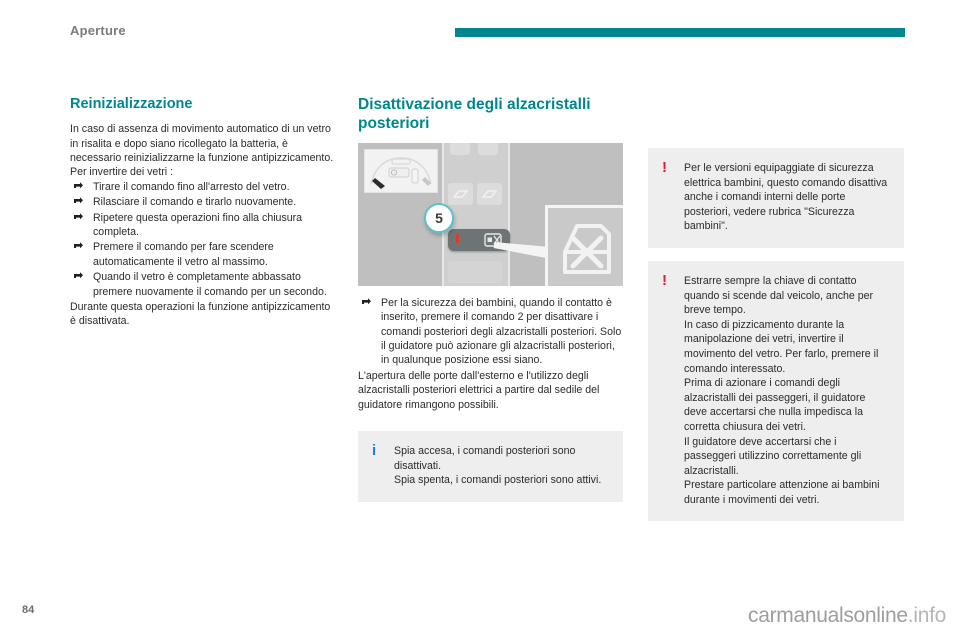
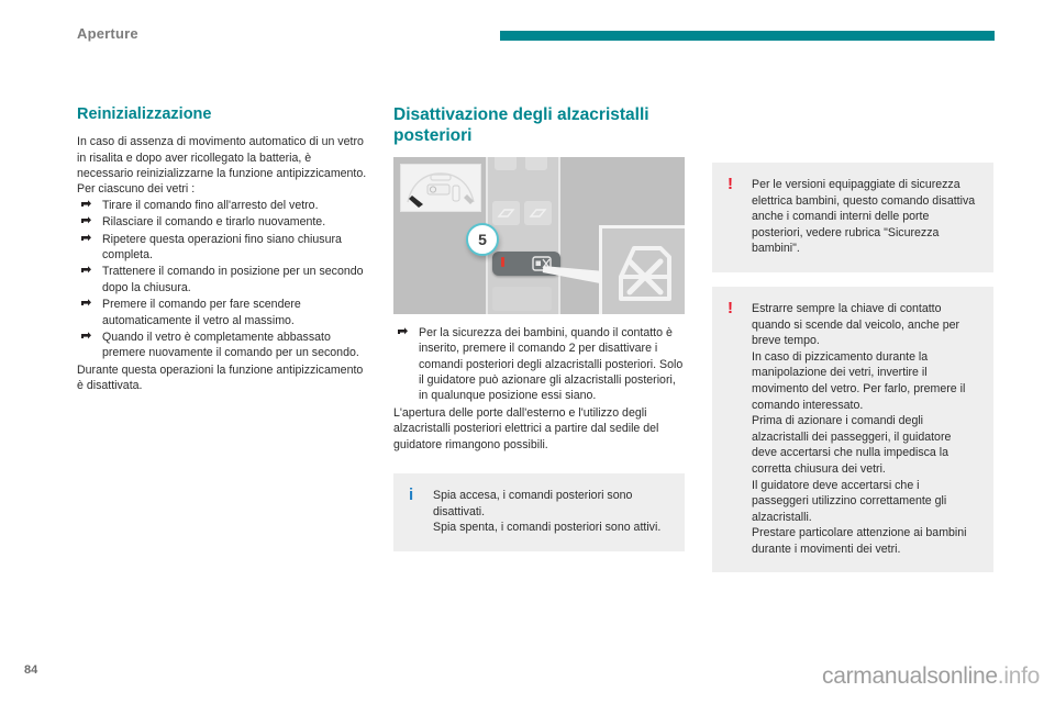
  Aperture
  Reinizializzazione
- In caso di assenza di movimento automatico di un vetro in risalita e dopo siano ricollegato la batteria, è necessario reinizializzarne la funzione antipizzicamento.
+ In caso di assenza di movimento automatico di un vetro in risalita e dopo aver ricollegato la batteria, è necessario reinizializzarne la funzione antipizzicamento.
- Per invertire dei vetri :
+ Per ciascuno dei vetri :
  Tirare il comando fino all'arresto del vetro.
  Rilasciare il comando e tirarlo nuovamente.
- Ripetere questa operazioni fino alla chiusura completa.
+ Ripetere questa operazioni fino siano chiusura completa.
+ Trattenere il comando in posizione per un secondo dopo la chiusura.
  Premere il comando per fare scendere automaticamente il vetro al massimo.
  Quando il vetro è completamente abbassato premere nuovamente il comando per un secondo.
  Durante questa operazioni la funzione antipizzicamento è disattivata.
  Disattivazione degli alzacristalli posteriori
  5
  Per la sicurezza dei bambini, quando il contatto è inserito, premere il comando 2 per disattivare i comandi posteriori degli alzacristalli posteriori. Solo il guidatore può azionare gli alzacristalli posteriori, in qualunque posizione essi siano.
  L'apertura delle porte dall'esterno e l'utilizzo degli alzacristalli posteriori elettrici a partire dal sedile del guidatore rimangono possibili.
  i
  Spia accesa, i comandi posteriori sono disattivati.
  Spia spenta, i comandi posteriori sono attivi.
  !
  Per le versioni equipaggiate di sicurezza elettrica bambini, questo comando disattiva anche i comandi interni delle porte posteriori, vedere rubrica "Sicurezza bambini".
  !
  Estrarre sempre la chiave di contatto quando si scende dal veicolo, anche per breve tempo.
  In caso di pizzicamento durante la manipolazione dei vetri, invertire il movimento del vetro. Per farlo, premere il comando interessato.
  Prima di azionare i comandi degli alzacristalli dei passeggeri, il guidatore deve accertarsi che nulla impedisca la corretta chiusura dei vetri.
  Il guidatore deve accertarsi che i passeggeri utilizzino correttamente gli alzacristalli.
  Prestare particolare attenzione ai bambini durante i movimenti dei vetri.
  84
  carmanualsonline.info
